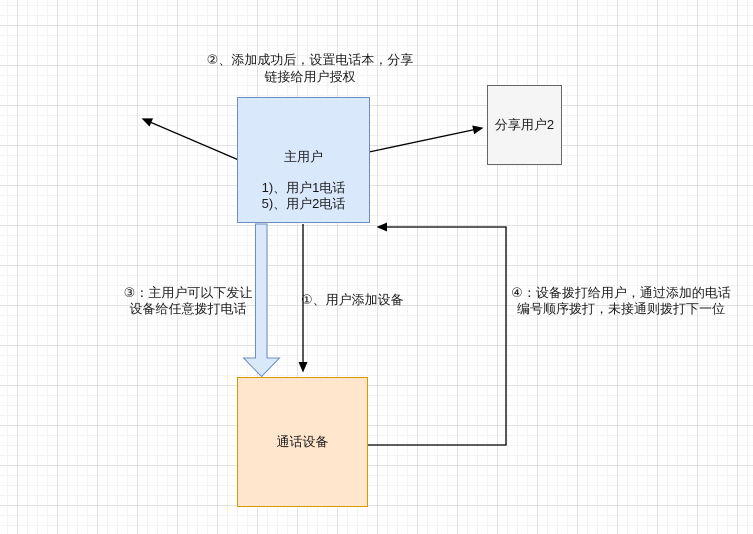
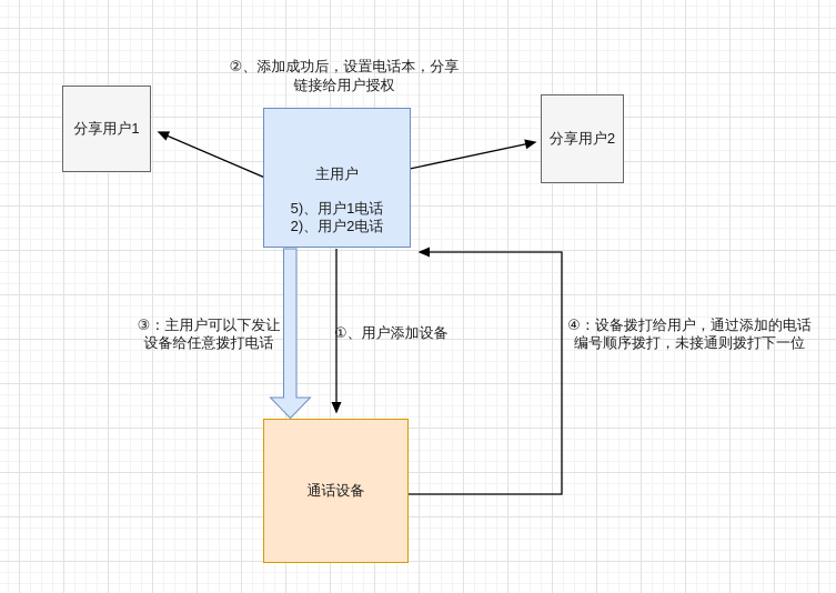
+ 分享用户1
  分享用户2
  主用户
- 1)、用户1电话
+ 5)、用户1电话
- 5)、用户2电话
+ 2)、用户2电话
  通话设备
  ②、添加成功后，设置电话本，分享
  链接给用户授权
  ③：主用户可以下发让
  设备给任意拨打电话
  ①、用户添加设备
  ④：设备拨打给用户，通过添加的电话
  编号顺序拨打，未接通则拨打下一位
